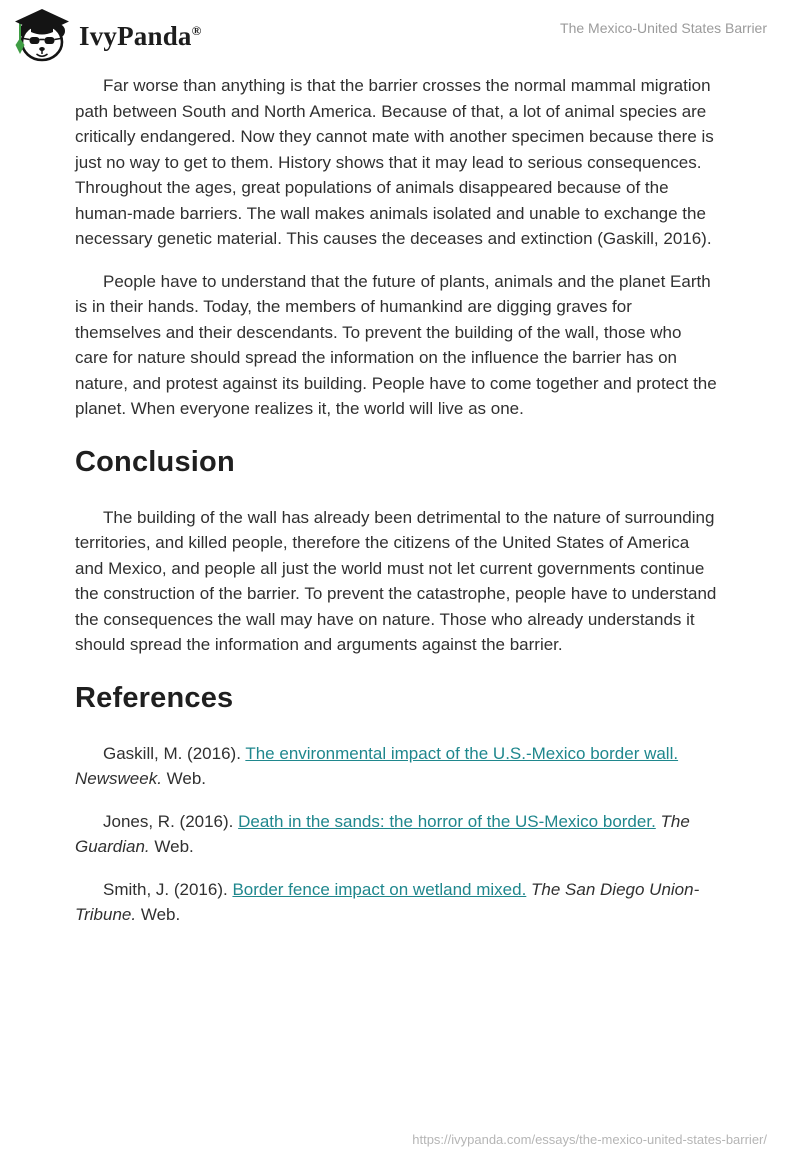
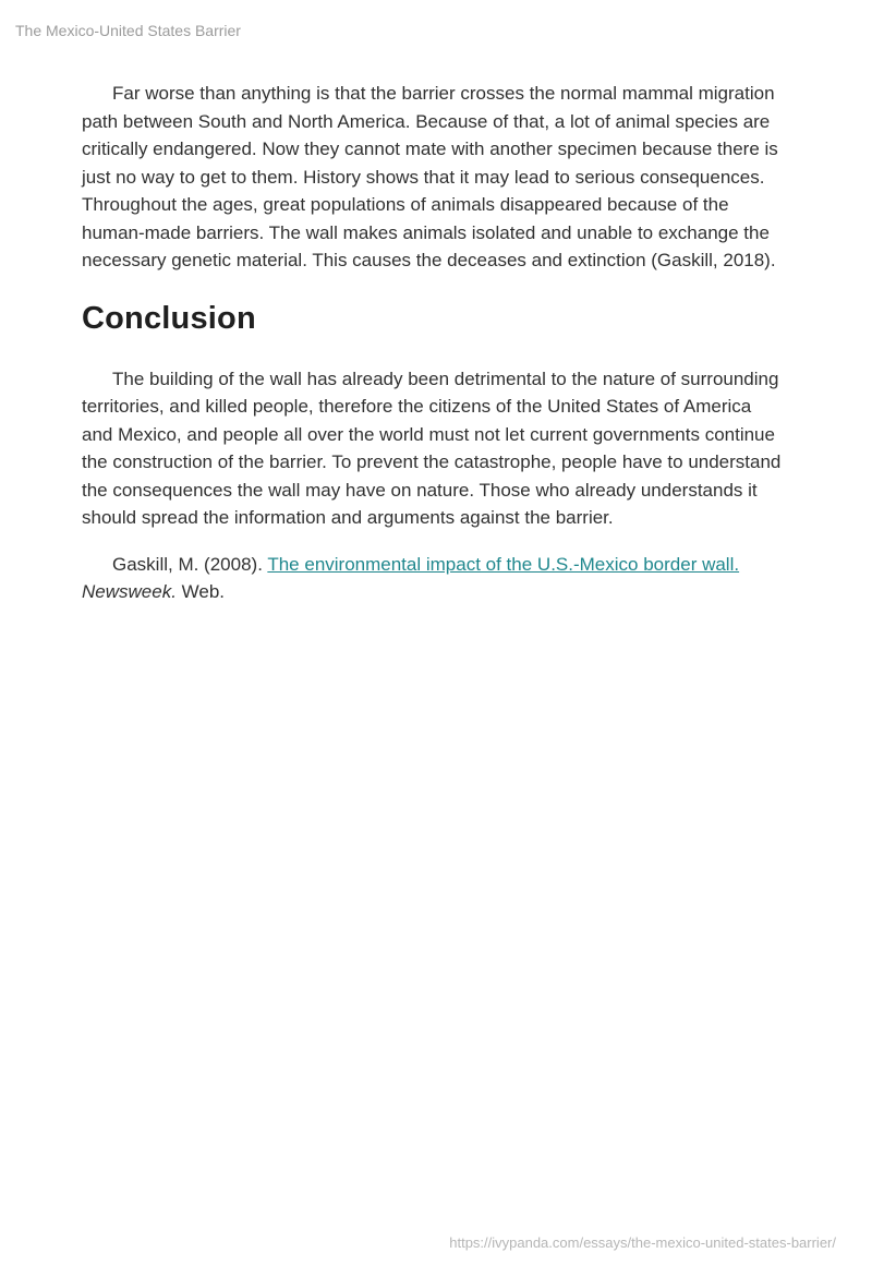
- IvyPanda®
  The Mexico-United States Barrier
- Far worse than anything is that the barrier crosses the normal mammal migration path between South and North America. Because of that, a lot of animal species are critically endangered. Now they cannot mate with another specimen because there is just no way to get to them. History shows that it may lead to serious consequences. Throughout the ages, great populations of animals disappeared because of the human-made barriers. The wall makes animals isolated and unable to exchange the necessary genetic material. This causes the deceases and extinction (Gaskill, 2016).
+ Far worse than anything is that the barrier crosses the normal mammal migration path between South and North America. Because of that, a lot of animal species are critically endangered. Now they cannot mate with another specimen because there is just no way to get to them. History shows that it may lead to serious consequences. Throughout the ages, great populations of animals disappeared because of the human-made barriers. The wall makes animals isolated and unable to exchange the necessary genetic material. This causes the deceases and extinction (Gaskill, 2018).
- People have to understand that the future of plants, animals and the planet Earth is in their hands. Today, the members of humankind are digging graves for themselves and their descendants. To prevent the building of the wall, those who care for nature should spread the information on the influence the barrier has on nature, and protest against its building. People have to come together and protect the planet. When everyone realizes it, the world will live as one.
  Conclusion
- The building of the wall has already been detrimental to the nature of surrounding territories, and killed people, therefore the citizens of the United States of America and Mexico, and people all just the world must not let current governments continue the construction of the barrier. To prevent the catastrophe, people have to understand the consequences the wall may have on nature. Those who already understands it should spread the information and arguments against the barrier.
+ The building of the wall has already been detrimental to the nature of surrounding territories, and killed people, therefore the citizens of the United States of America and Mexico, and people all over the world must not let current governments continue the construction of the barrier. To prevent the catastrophe, people have to understand the consequences the wall may have on nature. Those who already understands it should spread the information and arguments against the barrier.
- References
- Gaskill, M. (2016). The environmental impact of the U.S.-Mexico border wall. Newsweek. Web.
+ Gaskill, M. (2008). The environmental impact of the U.S.-Mexico border wall. Newsweek. Web.
- Jones, R. (2016). Death in the sands: the horror of the US-Mexico border. The Guardian. Web.
- Smith, J. (2016). Border fence impact on wetland mixed. The San Diego Union-Tribune. Web.
  https://ivypanda.com/essays/the-mexico-united-states-barrier/
